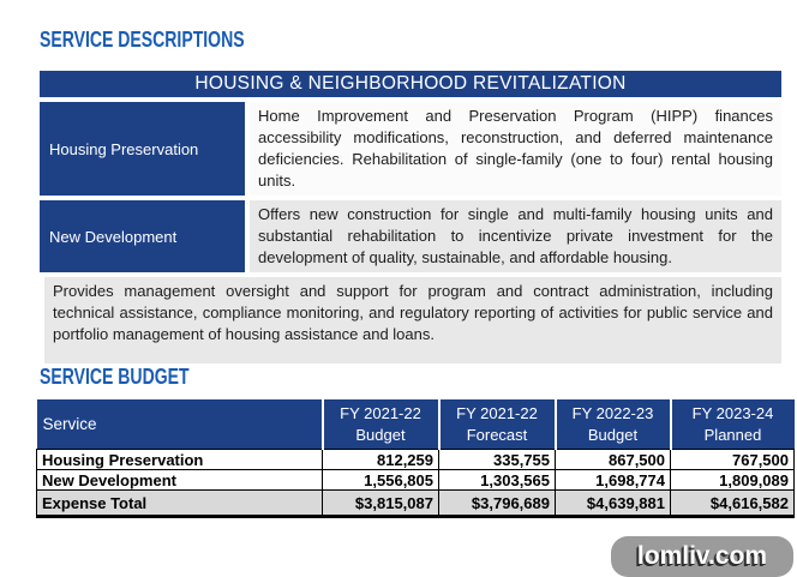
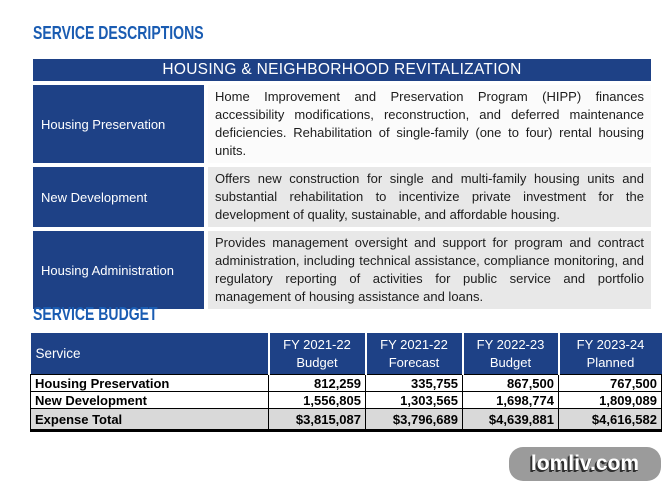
  SERVICE DESCRIPTIONS
  HOUSING & NEIGHBORHOOD REVITALIZATION
  Housing Preservation
  Home Improvement and Preservation Program (HIPP) finances accessibility modifications, reconstruction, and deferred maintenance deficiencies. Rehabilitation of single-family (one to four) rental housing units.
  New Development
  Offers new construction for single and multi-family housing units and substantial rehabilitation to incentivize private investment for the development of quality, sustainable, and affordable housing.
+ Housing Administration
  Provides management oversight and support for program and contract administration, including technical assistance, compliance monitoring, and regulatory reporting of activities for public service and portfolio management of housing assistance and loans.
  SERVICE BUDGET
  Service	FY 2021-22 Budget	FY 2021-22 Forecast	FY 2022-23 Budget	FY 2023-24 Planned
  Housing Preservation	812,259	335,755	867,500	767,500
  New Development	1,556,805	1,303,565	1,698,774	1,809,089
  Expense Total	$3,815,087	$3,796,689	$4,639,881	$4,616,582
  lomliv.com
